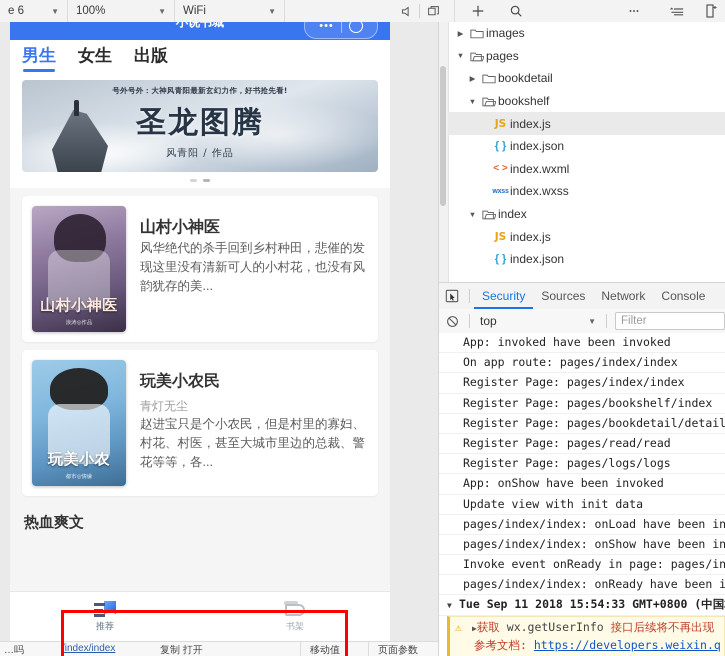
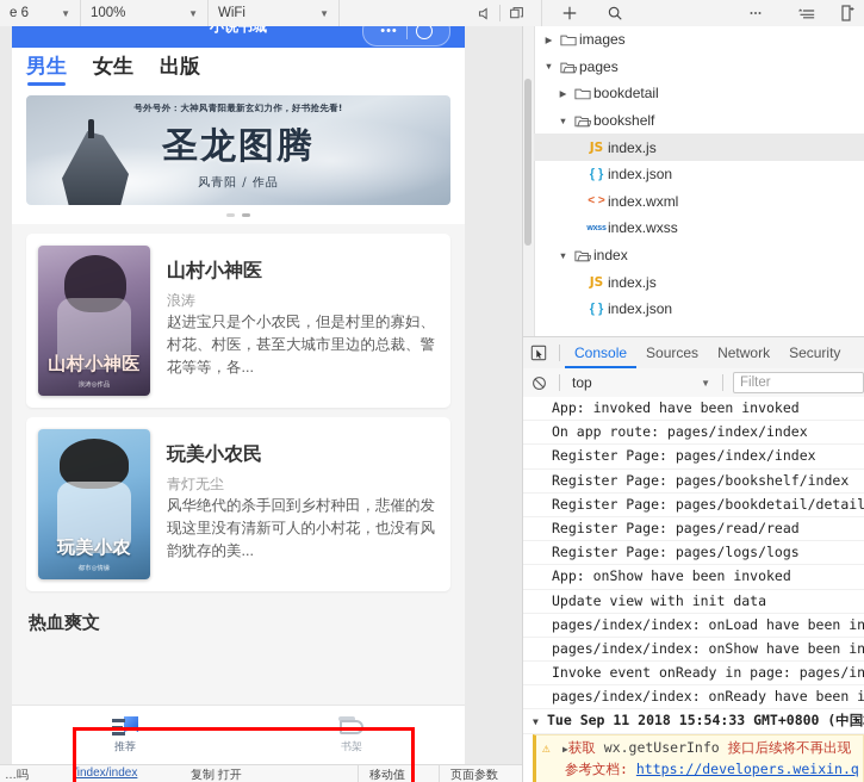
  e 6
  ▼
  100%
  ▼
  WiFi
  ▼
  小说书城
  •••
  男生
  女生
  出版
  号外号外：大神风青阳最新玄幻力作，好书抢先看!
  圣龙图腾
  风青阳 / 作品
  山村小神医
  山村小神医
+ 浪涛
- 风华绝代的杀手回到乡村种田，悲催的发现这里没有清新可人的小村花，也没有风韵犹存的美...
+ 赵进宝只是个小农民，但是村里的寡妇、村花、村医，甚至大城市里边的总裁、警花等等，各...
  玩美小农
  玩美小农民
  青灯无尘
- 赵进宝只是个小农民，但是村里的寡妇、村花、村医，甚至大城市里边的总裁、警花等等，各...
+ 风华绝代的杀手回到乡村种田，悲催的发现这里没有清新可人的小村花，也没有风韵犹存的美...
  热血爽文
  推荐
  书架
  …吗
  /index/index
  复制 打开
  移动值
  页面参数
  ▶
  images
  ▼
  pages
  ▶
  bookdetail
  ▼
  bookshelf
  JS
  index.js
  { }
  index.json
  < >
  index.wxml
  index.wxss
  ▼
  index
  JS
  index.js
  { }
  index.json
- Security
+ Console
  Sources
  Network
- Console
+ Security
  top
  ▼
  Filter
  App: invoked have been invoked
  On app route: pages/index/index
  Register Page: pages/index/index
  Register Page: pages/bookshelf/index
  Register Page: pages/bookdetail/detail
  Register Page: pages/read/read
  Register Page: pages/logs/logs
  App: onShow have been invoked
  Update view with init data
  pages/index/index: onLoad have been in
  pages/index/index: onShow have been in
  Invoke event onReady in page: pages/in
  pages/index/index: onReady have been i
  ▼ Tue Sep 11 2018 15:54:33 GMT+0800 (中国
  ⚠
  ▶获取 wx.getUserInfo 接口后续将不再出现
  参考文档: https://developers.weixin.q
